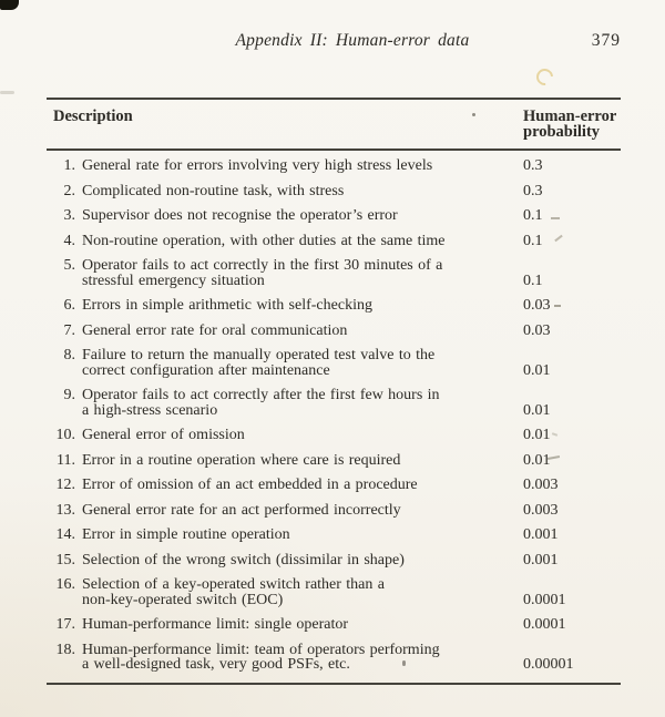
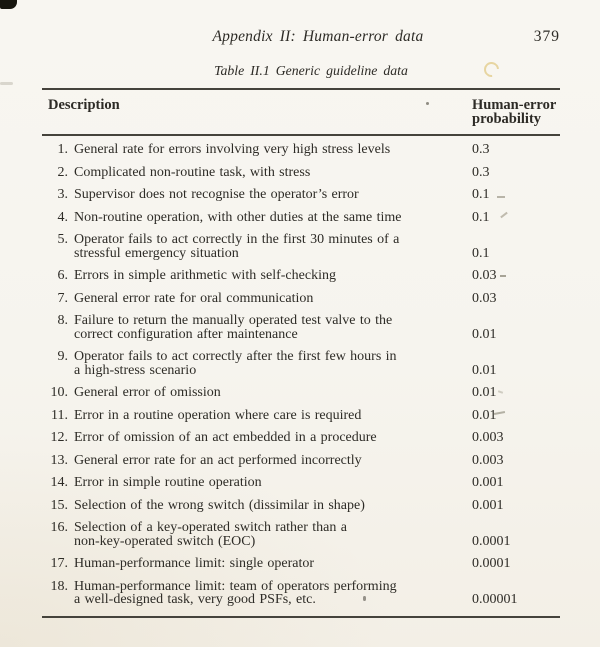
  Appendix II: Human-error data
  379
+ Table II.1 Generic guideline data
  Description
  Human-error probability
  1.
  General rate for errors involving very high stress levels
  0.3
  2.
  Complicated non-routine task, with stress
  0.3
  3.
  Supervisor does not recognise the operator’s error
  0.1
  4.
  Non-routine operation, with other duties at the same time
  0.1
  5.
  Operator fails to act correctly in the first 30 minutes of a
  stressful emergency situation
  0.1
  6.
  Errors in simple arithmetic with self-checking
  0.03
  7.
  General error rate for oral communication
  0.03
  8.
  Failure to return the manually operated test valve to the
  correct configuration after maintenance
  0.01
  9.
  Operator fails to act correctly after the first few hours in
  a high-stress scenario
  0.01
  10.
  General error of omission
  0.01
  11.
  Error in a routine operation where care is required
  0.01
  12.
  Error of omission of an act embedded in a procedure
  0.003
  13.
  General error rate for an act performed incorrectly
  0.003
  14.
  Error in simple routine operation
  0.001
  15.
  Selection of the wrong switch (dissimilar in shape)
  0.001
  16.
  Selection of a key-operated switch rather than a
  non-key-operated switch (EOC)
  0.0001
  17.
  Human-performance limit: single operator
  0.0001
  18.
  Human-performance limit: team of operators performing
  a well-designed task, very good PSFs, etc.
  0.00001
